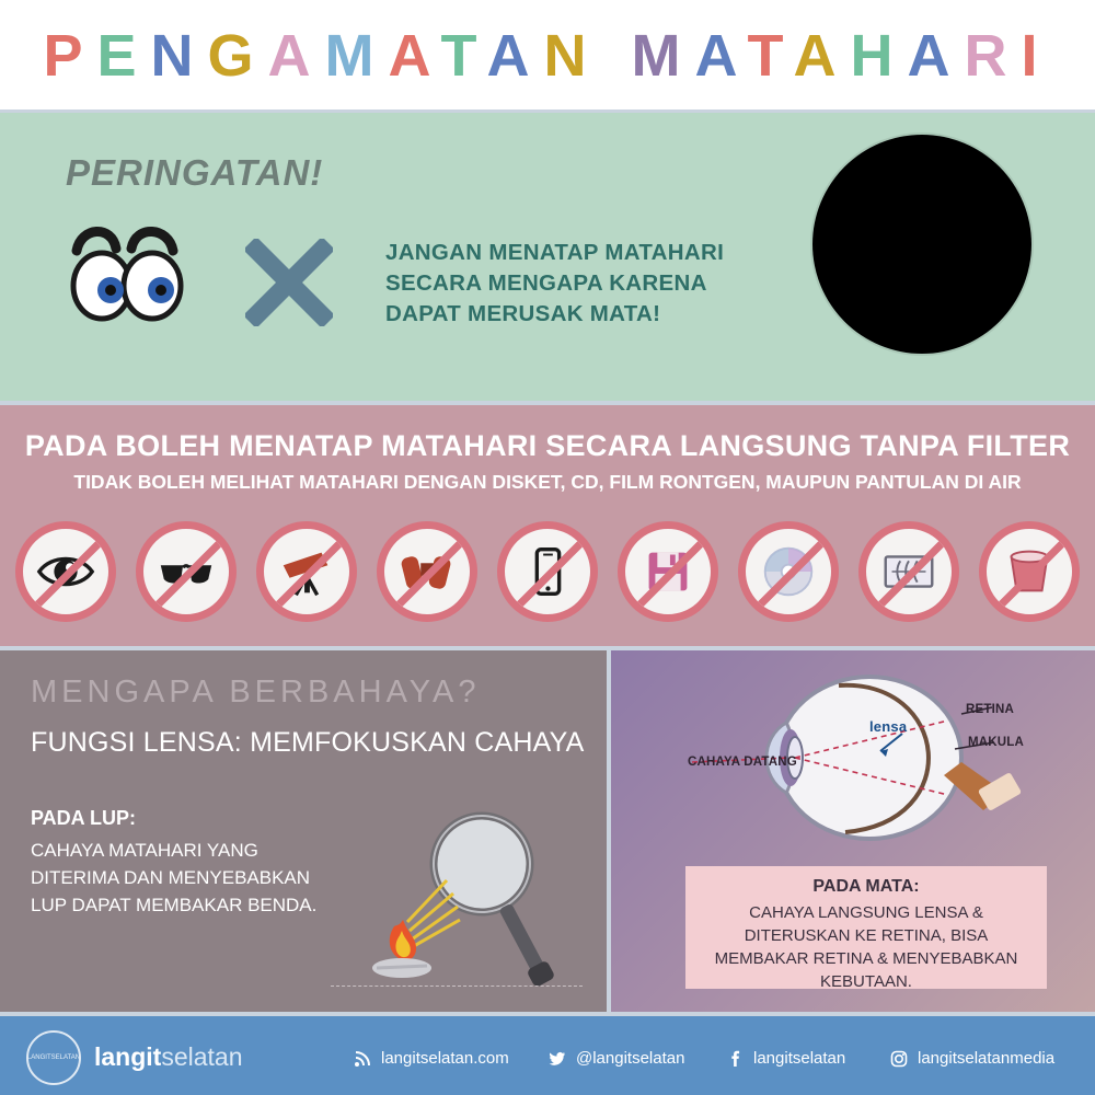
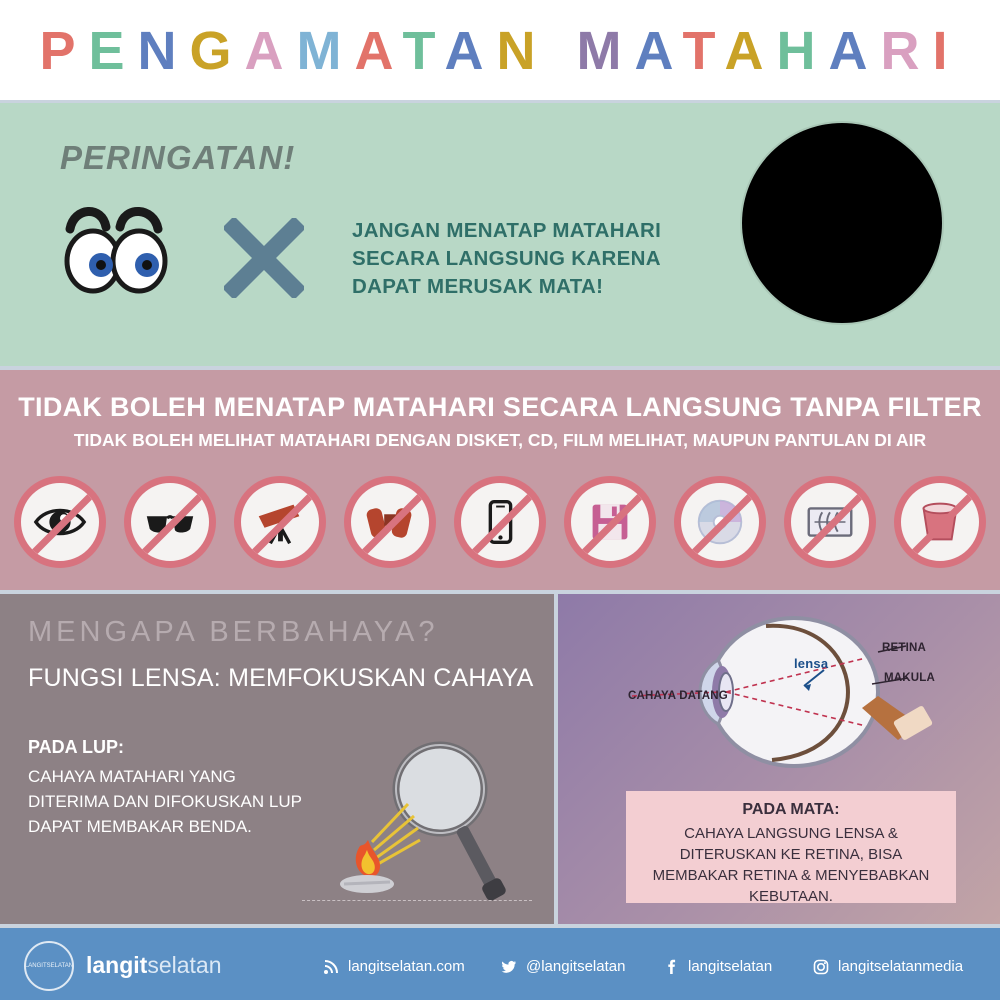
  PENGAMATAN MATAHARI
  PERINGATAN!
- JANGAN MENATAP MATAHARI SECARA MENGAPA KARENA DAPAT MERUSAK MATA!
+ JANGAN MENATAP MATAHARI SECARA LANGSUNG KARENA DAPAT MERUSAK MATA!
- PADA BOLEH MENATAP MATAHARI SECARA LANGSUNG TANPA FILTER
+ TIDAK BOLEH MENATAP MATAHARI SECARA LANGSUNG TANPA FILTER
- TIDAK BOLEH MELIHAT MATAHARI DENGAN DISKET, CD, FILM RONTGEN, MAUPUN PANTULAN DI AIR
+ TIDAK BOLEH MELIHAT MATAHARI DENGAN DISKET, CD, FILM MELIHAT, MAUPUN PANTULAN DI AIR
  MENGAPA BERBAHAYA?
  FUNGSI LENSA: MEMFOKUSKAN CAHAYA
  PADA LUP:
- CAHAYA MATAHARI YANG DITERIMA DAN MENYEBABKAN LUP DAPAT MEMBAKAR BENDA.
+ CAHAYA MATAHARI YANG DITERIMA DAN DIFOKUSKAN LUP DAPAT MEMBAKAR BENDA.
  lensa
  RETINA
  MAKULA
  CAHAYA DATANG
  PADA MATA:
  CAHAYA LANGSUNG LENSA & DITERUSKAN KE RETINA, BISA MEMBAKAR RETINA & MENYEBABKAN KEBUTAAN.
  langitselatan
  langitselatan.com
  @langitselatan
  langitselatan
  langitselatanmedia
